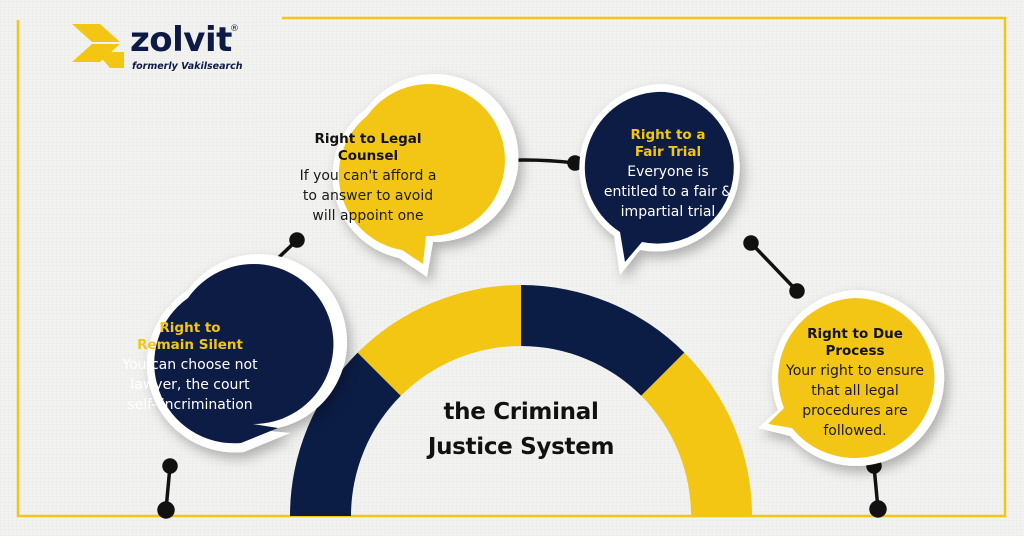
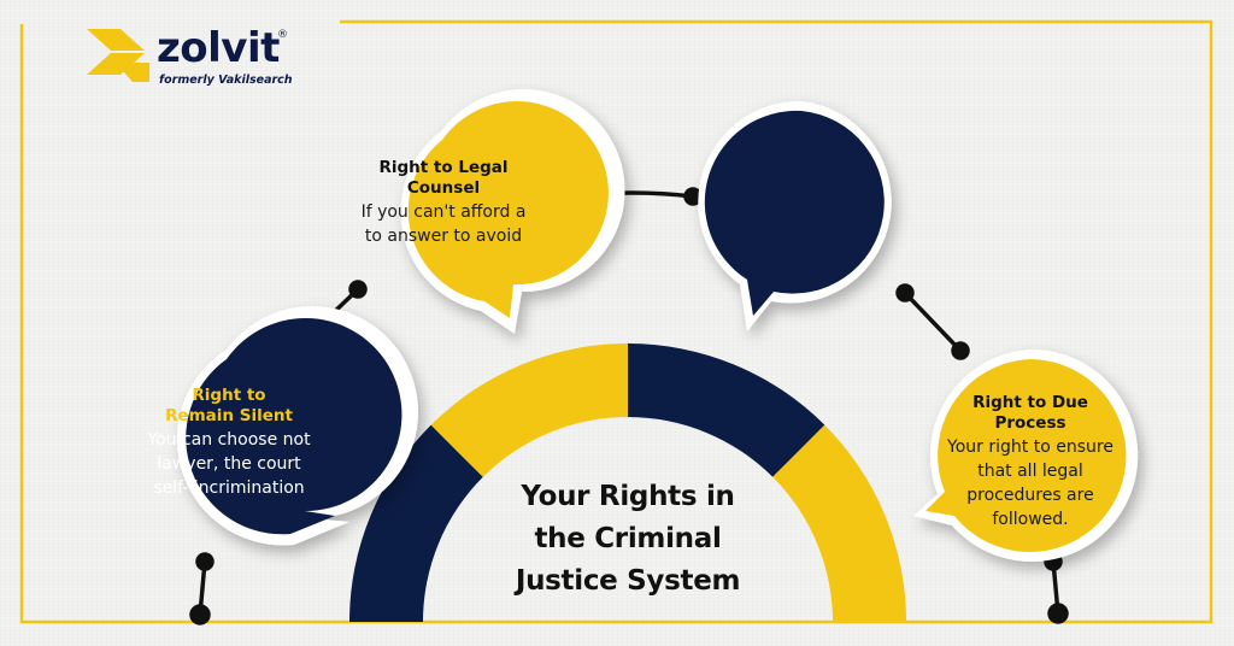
  zolvit
  ®
  formerly Vakilsearch
  Right to
  Remain Silent
  You can choose not
  lawyer, the court
  self- incrimination
  Right to Legal
  Counsel
  If you can't afford a
  to answer to avoid
- will appoint one
- Right to a
- Fair Trial
- Everyone is
- entitled to a fair &
- impartial trial
  Right to Due
  Process
  Your right to ensure
  that all legal
  procedures are
  followed.
+ Your Rights in
  the Criminal
  Justice System
